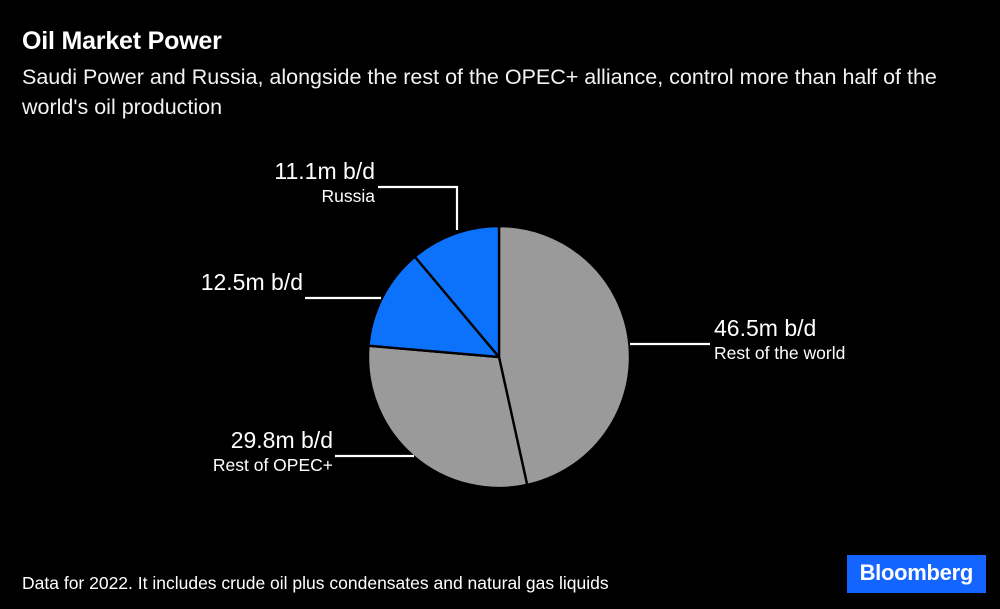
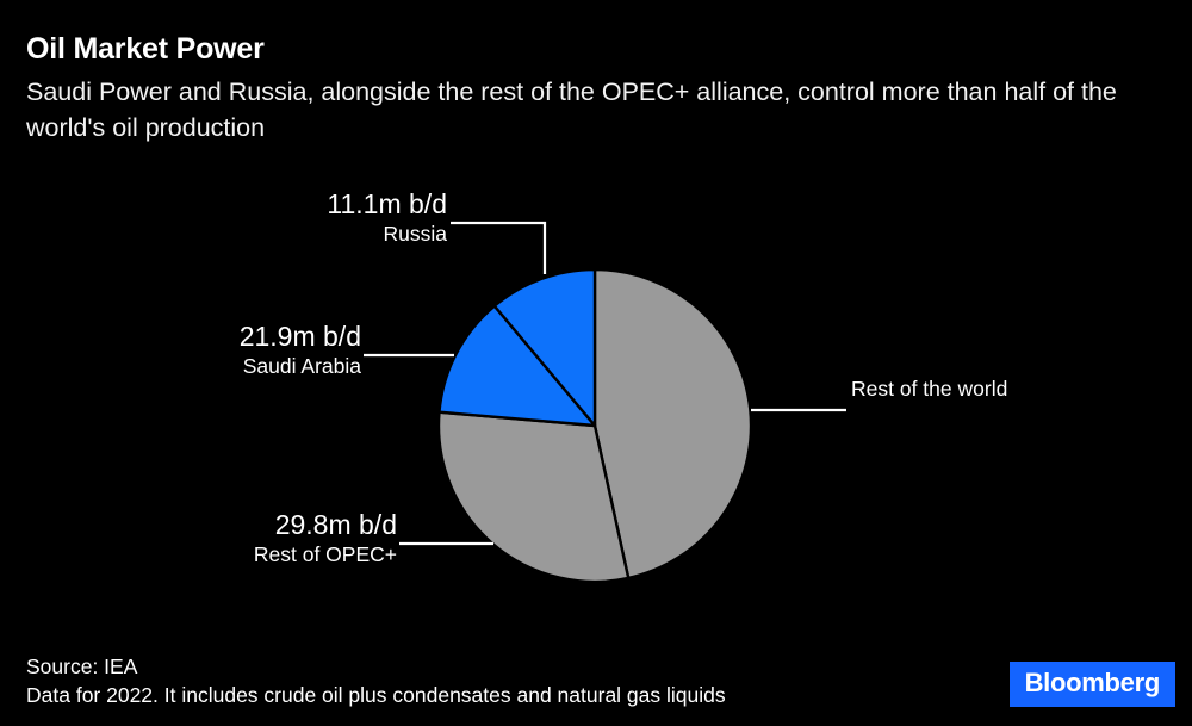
  Oil Market Power
  Saudi Power and Russia, alongside the rest of the OPEC+ alliance, control more than half of the world's oil production
  11.1m b/d
  Russia
- 12.5m b/d
+ 21.9m b/d
+ Saudi Arabia
  29.8m b/d
  Rest of OPEC+
- 46.5m b/d
  Rest of the world
+ Source: IEA
  Data for 2022. It includes crude oil plus condensates and natural gas liquids
  Bloomberg
